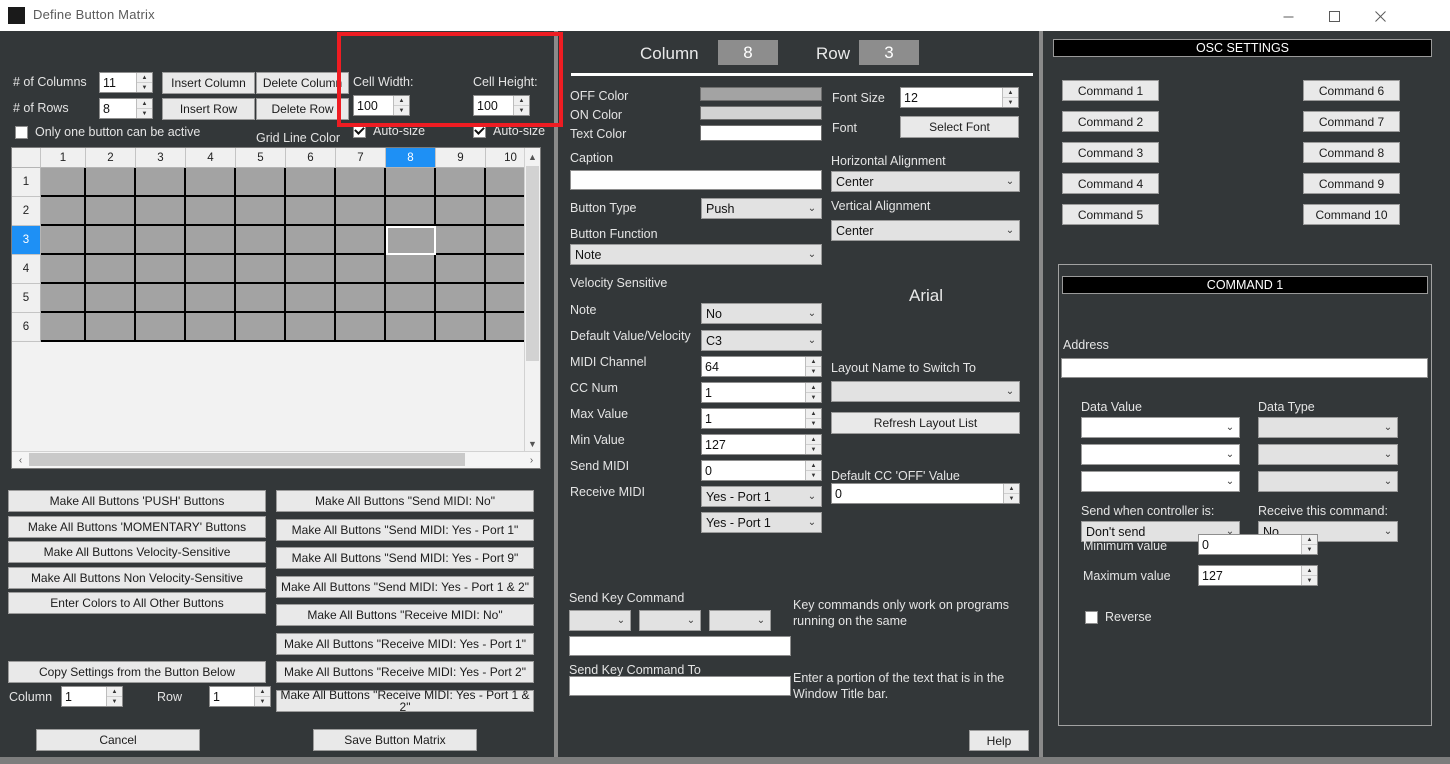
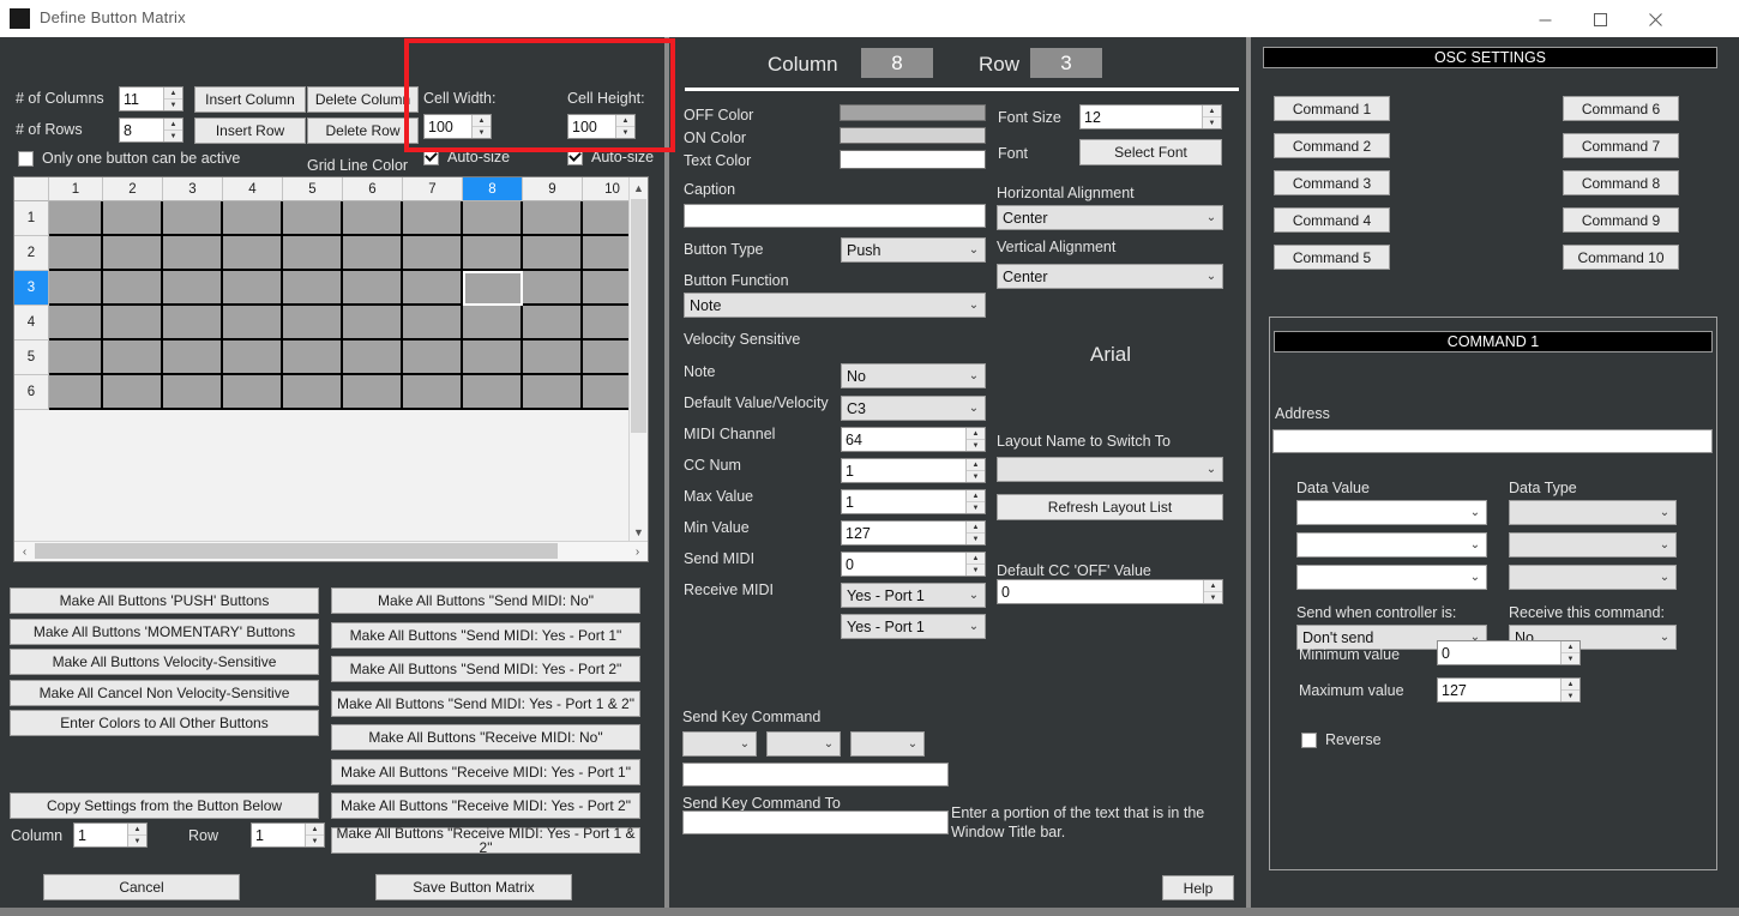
  Define Button Matrix
  # of Columns
  11
  # of Rows
  8
  Insert Column
  Delete Column
  Insert Row
  Delete Row
  Only one button can be active
  Grid Line Color
  Cell Width:
  100
  Auto-size
  Cell Height:
  100
  Auto-size
  1
  2
  3
  4
  5
  6
  7
  8
  9
  10
  1
  2
  3
  4
  5
  6
  ▲
  ▼
  ‹
  ›
  Make All Buttons 'PUSH' Buttons
  Make All Buttons 'MOMENTARY' Buttons
  Make All Buttons Velocity-Sensitive
- Make All Buttons Non Velocity-Sensitive
+ Make All Cancel Non Velocity-Sensitive
  Enter Colors to All Other Buttons
  Make All Buttons "Send MIDI: No"
  Make All Buttons "Send MIDI: Yes - Port 1"
- Make All Buttons "Send MIDI: Yes - Port 9"
+ Make All Buttons "Send MIDI: Yes - Port 2"
  Make All Buttons "Send MIDI: Yes - Port 1 & 2"
  Make All Buttons "Receive MIDI: No"
  Make All Buttons "Receive MIDI: Yes - Port 1"
  Make All Buttons "Receive MIDI: Yes - Port 2"
  Make All Buttons "Receive MIDI: Yes - Port 1 & 2"
  Copy Settings from the Button Below
  Column
  1
  Row
  1
  Cancel
  Save Button Matrix
  Column
  8
  Row
  3
  OFF Color
  ON Color
  Text Color
  Caption
  Button Type
  Push
  ⌄
  Button Function
  Note
  ⌄
  Velocity Sensitive
  No
  ⌄
  Note
  C3
  ⌄
  Default Value/Velocity
  64
  MIDI Channel
  1
  CC Num
  1
  Max Value
  127
  Min Value
  0
  Send MIDI
  Yes - Port 1
  ⌄
  Receive MIDI
  Yes - Port 1
  ⌄
  Font Size
  12
  Font
  Select Font
  Horizontal Alignment
  Center
  ⌄
  Vertical Alignment
  Center
  ⌄
  Arial
  Layout Name to Switch To
  ⌄
  Refresh Layout List
  Default CC 'OFF' Value
  0
  Send Key Command
  ⌄
  ⌄
  ⌄
  Send Key Command To
- Key commands only work on programs running on the same
  Enter a portion of the text that is in the Window Title bar.
  Help
  OSC SETTINGS
  Command 1
  Command 2
  Command 3
  Command 4
  Command 5
  Command 6
  Command 7
  Command 8
  Command 9
  Command 10
  COMMAND 1
  Address
  Data Value
  Data Type
  ⌄
  ⌄
  ⌄
  ⌄
  ⌄
  ⌄
  Send when controller is:
  Don't send
  ⌄
  Receive this command:
  No
  ⌄
  Minimum value
  0
  Maximum value
  127
  Reverse
